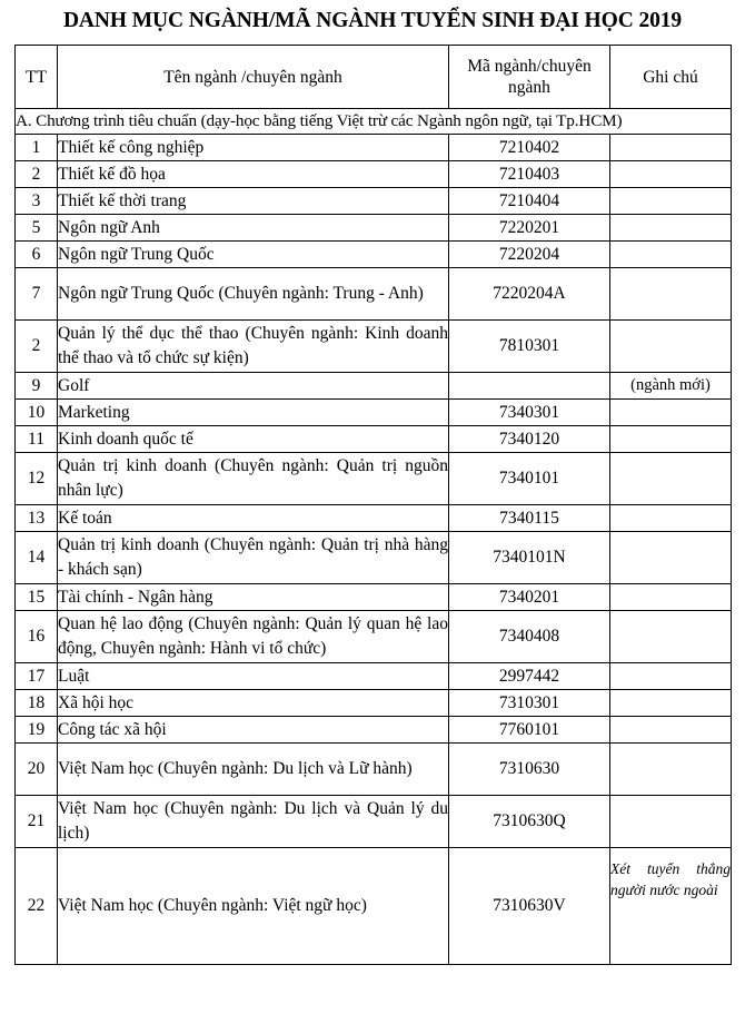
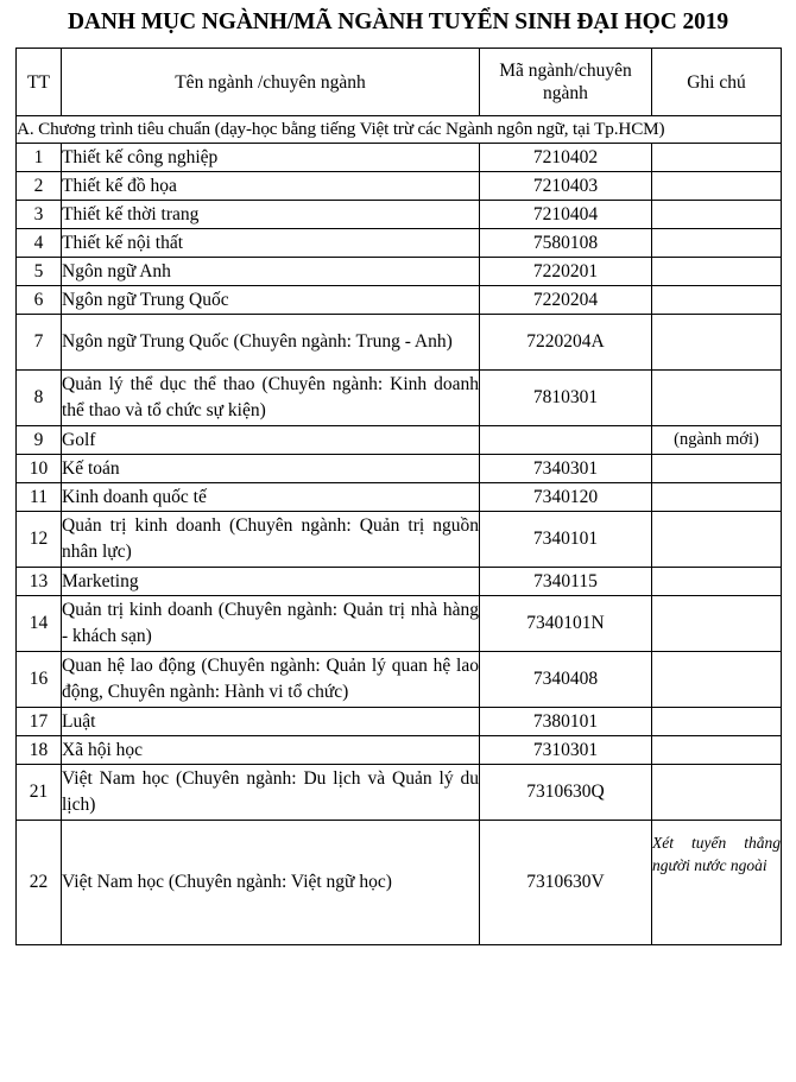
  DANH MỤC NGÀNH/MÃ NGÀNH TUYỂN SINH ĐẠI HỌC 2019
  TT	Tên ngành /chuyên ngành	Mã ngành/chuyên ngành	Ghi chú
  A. Chương trình tiêu chuẩn (dạy-học bằng tiếng Việt trừ các Ngành ngôn ngữ, tại Tp.HCM)
  1	Thiết kế công nghiệp	7210402
  2	Thiết kế đồ họa	7210403
  3	Thiết kế thời trang	7210404
+ 4	Thiết kế nội thất	7580108
  5	Ngôn ngữ Anh	7220201
  6	Ngôn ngữ Trung Quốc	7220204
  7	Ngôn ngữ Trung Quốc (Chuyên ngành: Trung - Anh)	7220204A
- 2	Quản lý thể dục thể thao (Chuyên ngành: Kinh doanh thể thao và tổ chức sự kiện)	7810301
+ 8	Quản lý thể dục thể thao (Chuyên ngành: Kinh doanh thể thao và tổ chức sự kiện)	7810301
  9	Golf		(ngành mới)
- 10	Marketing	7340301
+ 10	Kế toán	7340301
  11	Kinh doanh quốc tế	7340120
  12	Quản trị kinh doanh (Chuyên ngành: Quản trị nguồn nhân lực)	7340101
- 13	Kế toán	7340115
+ 13	Marketing	7340115
  14	Quản trị kinh doanh (Chuyên ngành: Quản trị nhà hàng - khách sạn)	7340101N
- 15	Tài chính - Ngân hàng	7340201
  16	Quan hệ lao động (Chuyên ngành: Quản lý quan hệ lao động, Chuyên ngành: Hành vi tổ chức)	7340408
- 17	Luật	2997442
+ 17	Luật	7380101
  18	Xã hội học	7310301
- 19	Công tác xã hội	7760101
- 20	Việt Nam học (Chuyên ngành: Du lịch và Lữ hành)	7310630
  21	Việt Nam học (Chuyên ngành: Du lịch và Quản lý du lịch)	7310630Q
  22	Việt Nam học (Chuyên ngành: Việt ngữ học)	7310630V	Xét tuyển thẳng người nước ngoài
